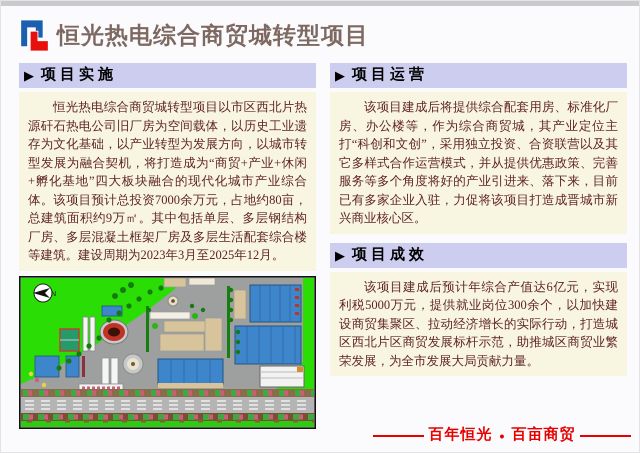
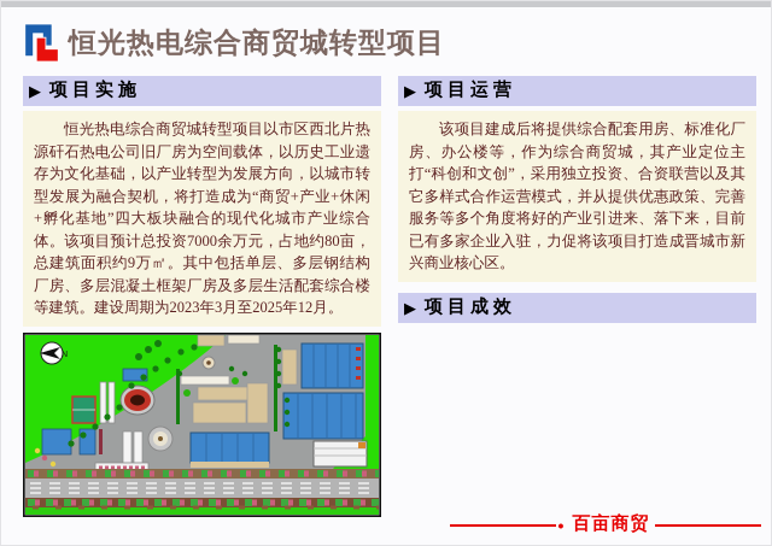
  恒光热电综合商贸城转型项目
  ▶
  项目实施
  恒光热电综合商贸城转型项目以市区西北片热源矸石热电公司旧厂房为空间载体，以历史工业遗存为文化基础，以产业转型为发展方向，以城市转型发展为融合契机，将打造成为“商贸+产业+休闲+孵化基地”四大板块融合的现代化城市产业综合体。该项目预计总投资7000余万元，占地约80亩，总建筑面积约9万㎡。其中包括单层、多层钢结构厂房、多层混凝土框架厂房及多层生活配套综合楼等建筑。建设周期为2023年3月至2025年12月。
  ▶
  项目运营
  该项目建成后将提供综合配套用房、标准化厂房、办公楼等，作为综合商贸城，其产业定位主打“科创和文创”，采用独立投资、合资联营以及其它多样式合作运营模式，并从提供优惠政策、完善服务等多个角度将好的产业引进来、落下来，目前已有多家企业入驻，力促将该项目打造成晋城市新兴商业核心区。
  ▶
  项目成效
- 该项目建成后预计年综合产值达6亿元，实现利税5000万元，提供就业岗位300余个，以加快建设商贸集聚区、拉动经济增长的实际行动，打造城区西北片区商贸发展标杆示范，助推城区商贸业繁荣发展，为全市发展大局贡献力量。
- 百年恒光
  •
  百亩商贸
